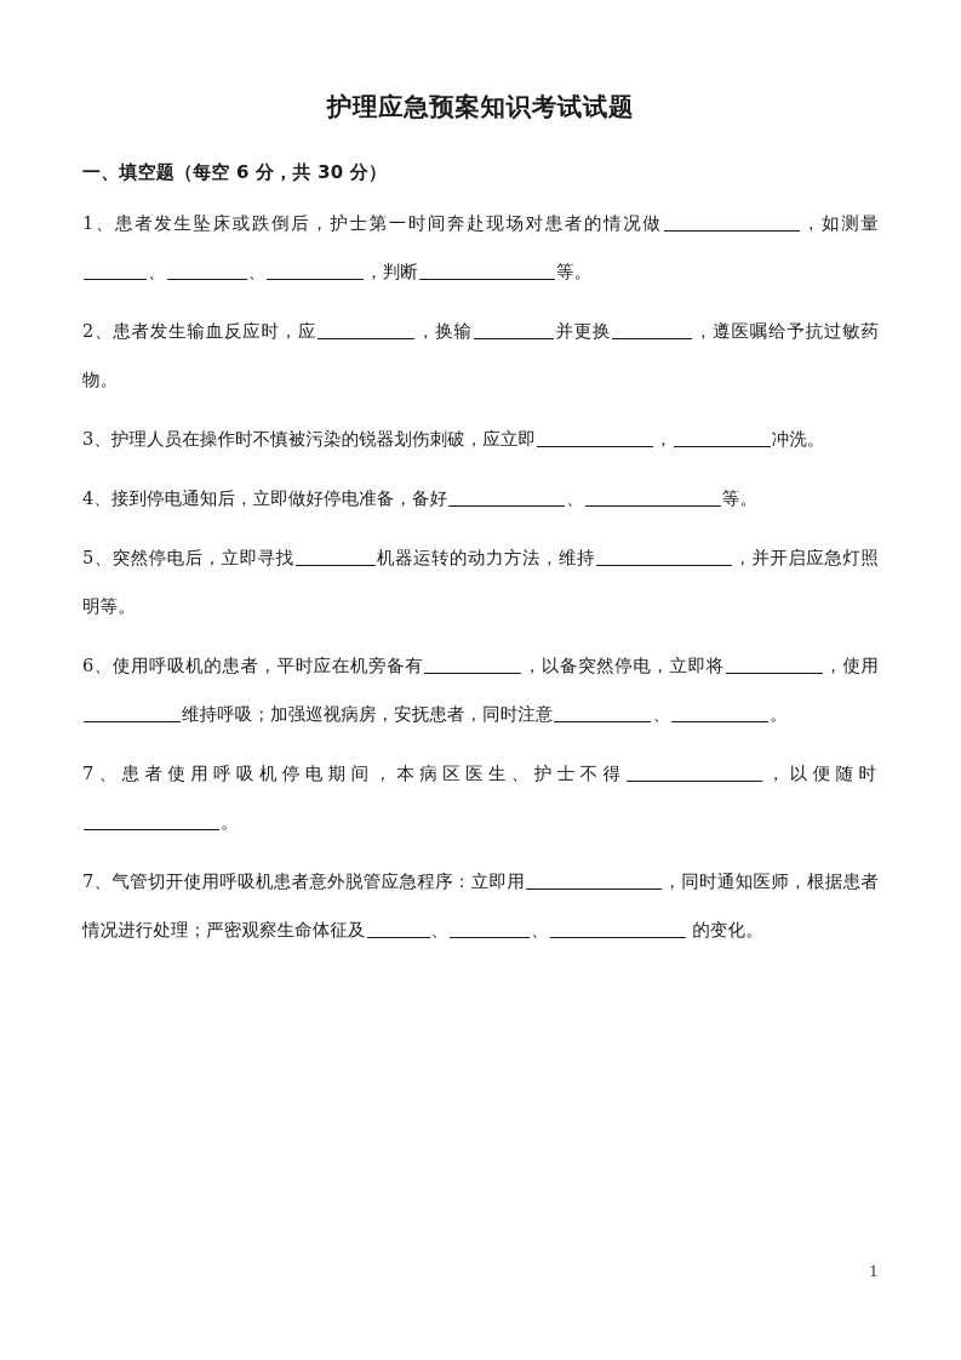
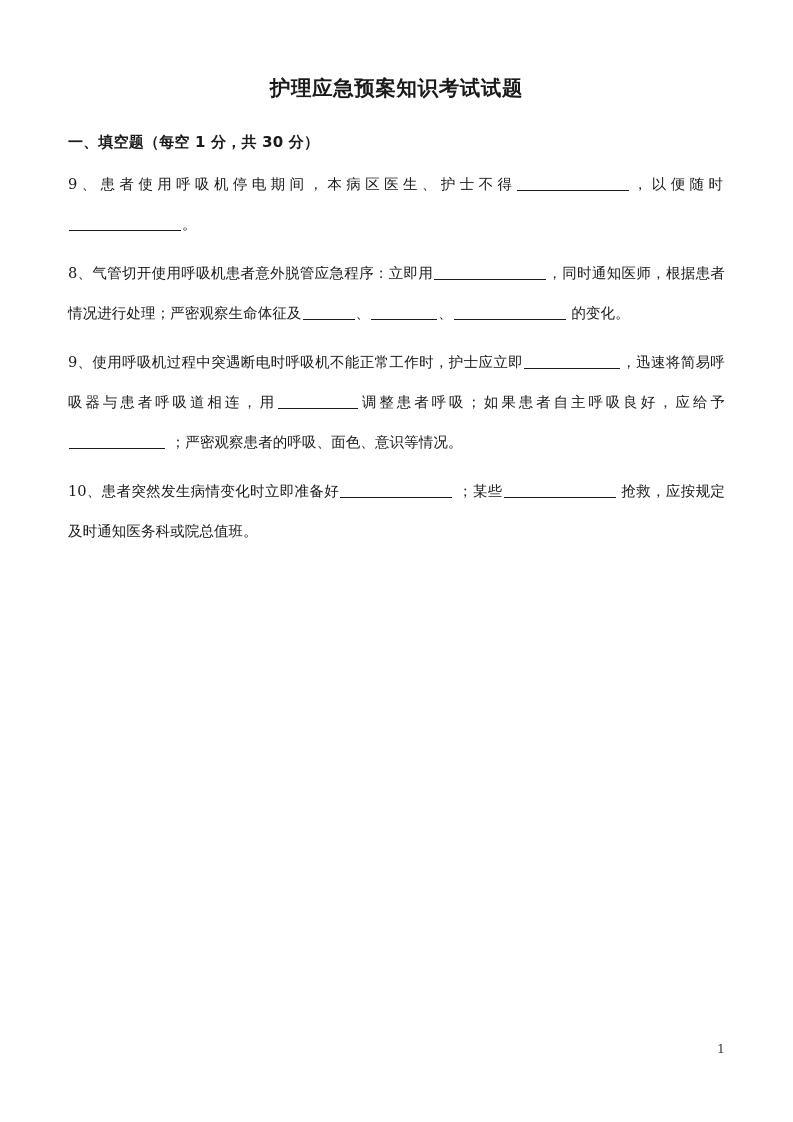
  护理应急预案知识考试试题
- 一、填空题（每空 6 分，共 30 分）
+ 一、填空题（每空 1 分，共 30 分）
- 1、患者发生坠床或跌倒后，护士第一时间奔赴现场对患者的情况做 ，如测量、 、 ，判断 等。
- 2、患者发生输血反应时，应 ，换输 并更换 ，遵医嘱给予抗过敏药物。
- 3、护理人员在操作时不慎被污染的锐器划伤刺破，应立即 ， 冲洗。
- 4、接到停电通知后，立即做好停电准备，备好 、 等。
- 5、突然停电后，立即寻找 机器运转的动力方法，维持 ，并开启应急灯照明等。
- 6、使用呼吸机的患者，平时应在机旁备有 ，以备突然停电，立即将 ，使用维持呼吸；加强巡视病房，安抚患者，同时注意 、 。
- 7、患者使用呼吸机停电期间，本病区医生、护士不得 ，以便随时。
+ 9、患者使用呼吸机停电期间，本病区医生、护士不得 ，以便随时。
- 7、气管切开使用呼吸机患者意外脱管应急程序：立即用 ，同时通知医师，根据患者情况进行处理；严密观察生命体征及 、 、 的变化。
+ 8、气管切开使用呼吸机患者意外脱管应急程序：立即用 ，同时通知医师，根据患者情况进行处理；严密观察生命体征及 、 、 的变化。
+ 9、使用呼吸机过程中突遇断电时呼吸机不能正常工作时，护士应立即 ，迅速将简易呼吸器与患者呼吸道相连，用 调整患者呼吸；如果患者自主呼吸良好，应给予 ；严密观察患者的呼吸、面色、意识等情况。
+ 10、患者突然发生病情变化时立即准备好 ；某些 抢救，应按规定及时通知医务科或院总值班。
  1
